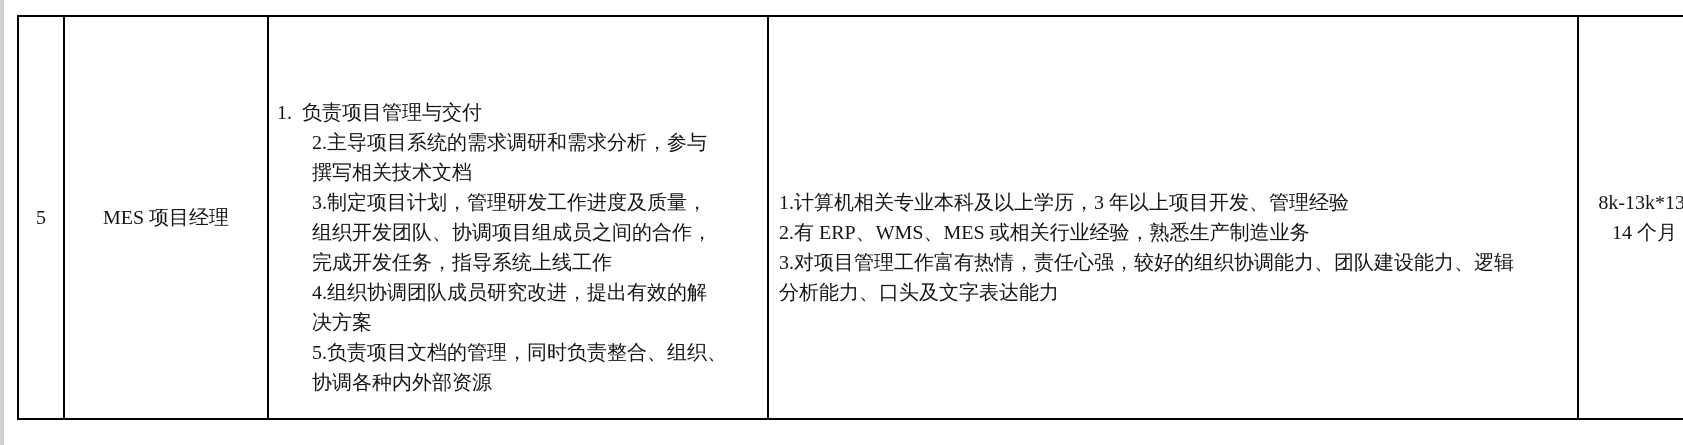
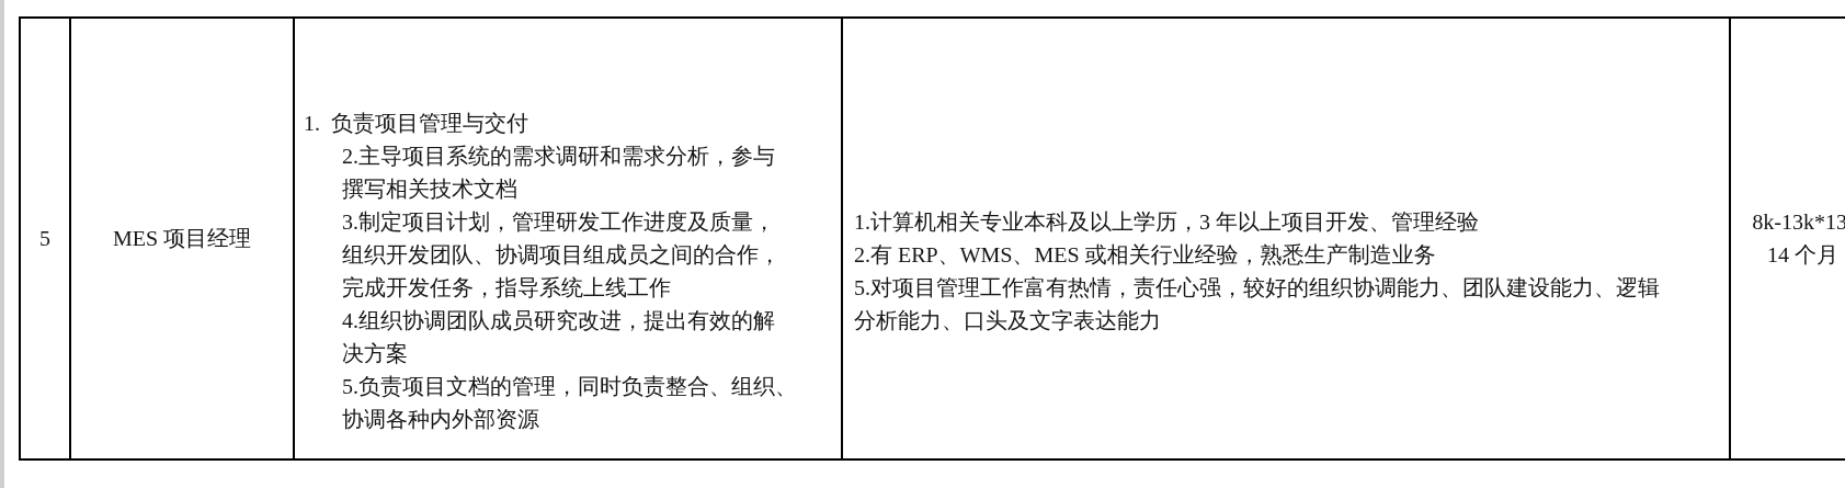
- 5	MES 项目经理	1. 负责项目管理与交付 2.主导项目系统的需求调研和需求分析，参与 撰写相关技术文档 3.制定项目计划，管理研发工作进度及质量， 组织开发团队、协调项目组成员之间的合作， 完成开发任务，指导系统上线工作 4.组织协调团队成员研究改进，提出有效的解 决方案 5.负责项目文档的管理，同时负责整合、组织、 协调各种内外部资源	1.计算机相关专业本科及以上学历，3 年以上项目开发、管理经验 2.有 ERP、WMS、MES 或相关行业经验，熟悉生产制造业务 3.对项目管理工作富有热情，责任心强，较好的组织协调能力、团队建设能力、逻辑 分析能力、口头及文字表达能力	8k-13k*13 14 个月
+ 5	MES 项目经理	1. 负责项目管理与交付 2.主导项目系统的需求调研和需求分析，参与 撰写相关技术文档 3.制定项目计划，管理研发工作进度及质量， 组织开发团队、协调项目组成员之间的合作， 完成开发任务，指导系统上线工作 4.组织协调团队成员研究改进，提出有效的解 决方案 5.负责项目文档的管理，同时负责整合、组织、 协调各种内外部资源	1.计算机相关专业本科及以上学历，3 年以上项目开发、管理经验 2.有 ERP、WMS、MES 或相关行业经验，熟悉生产制造业务 5.对项目管理工作富有热情，责任心强，较好的组织协调能力、团队建设能力、逻辑 分析能力、口头及文字表达能力	8k-13k*13 14 个月
